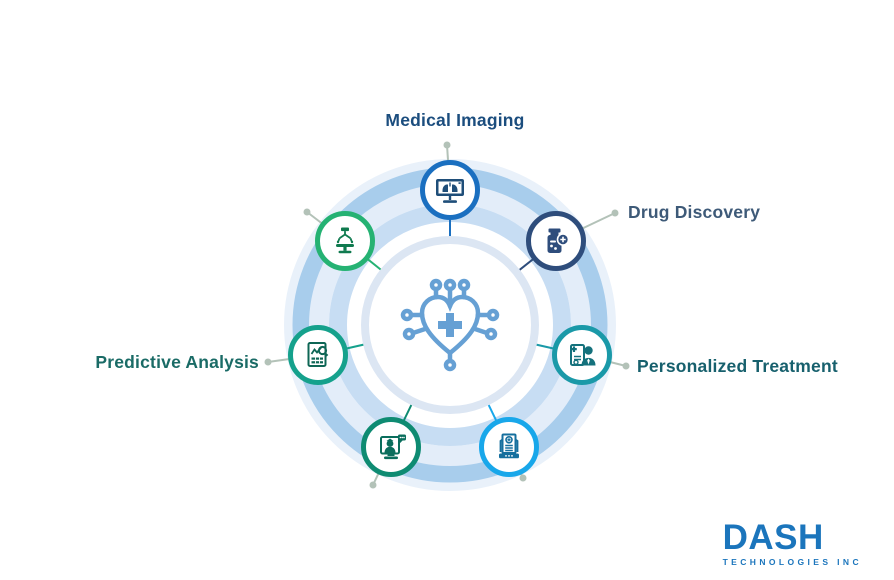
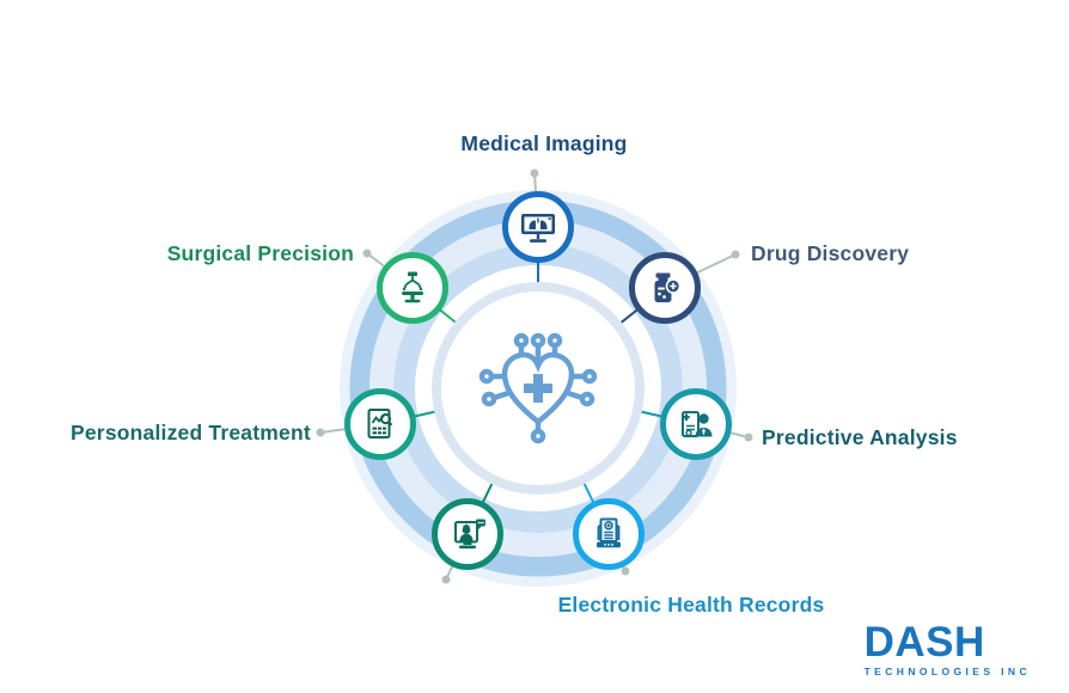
  Medical Imaging
  Drug Discovery
- Personalized Treatment
+ Predictive Analysis
+ Electronic Health Records
- Predictive Analysis
+ Personalized Treatment
+ Surgical Precision
  DASH
  TECHNOLOGIES INC
